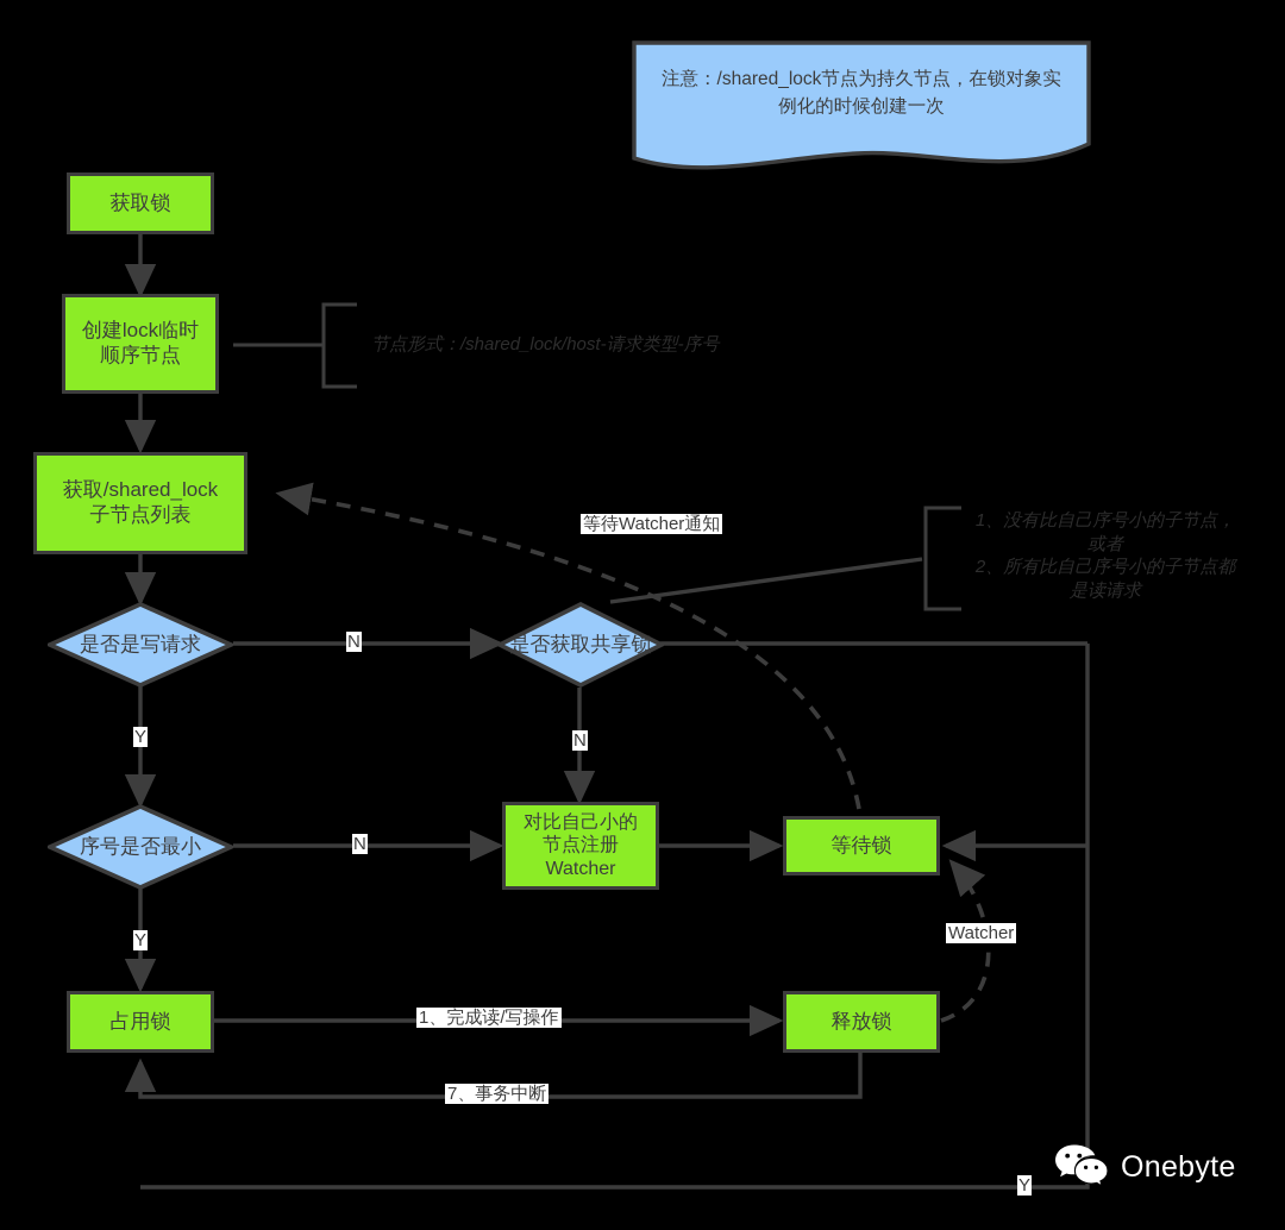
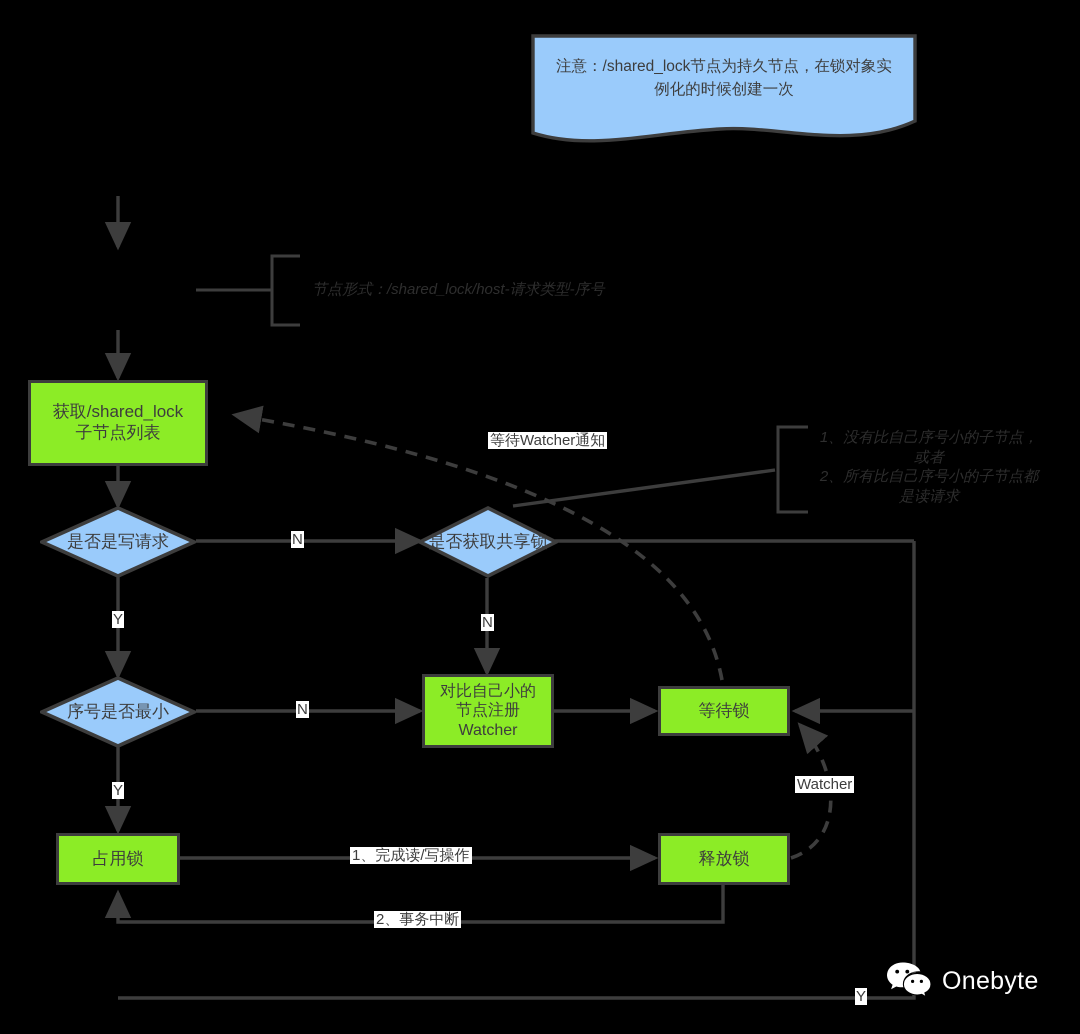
  注意：/shared_lock节点为持久节点，在锁对象实
  例化的时候创建一次
- 获取锁
- 创建lock临时
- 顺序节点
  获取/shared_lock
  子节点列表
  对比自己小的
  节点注册
  Watcher
  等待锁
  占用锁
  释放锁
  是否是写请求
  是否获取共享锁
  序号是否最小
  N
  Y
  N
  N
  Y
  Y
  等待Watcher通知
  Watcher
  1、完成读/写操作
- 7、事务中断
+ 2、事务中断
  节点形式：/shared_lock/host-请求类型-序号
  1、没有比自己序号小的子节点，
  或者
  2、所有比自己序号小的子节点都
  是读请求
  Onebyte
